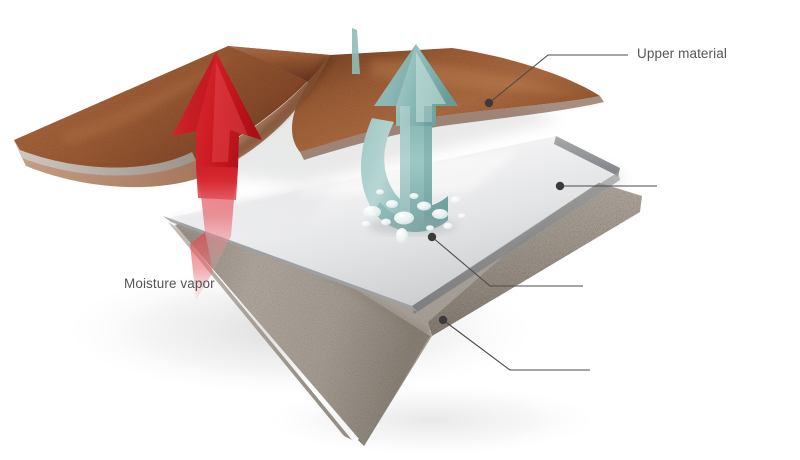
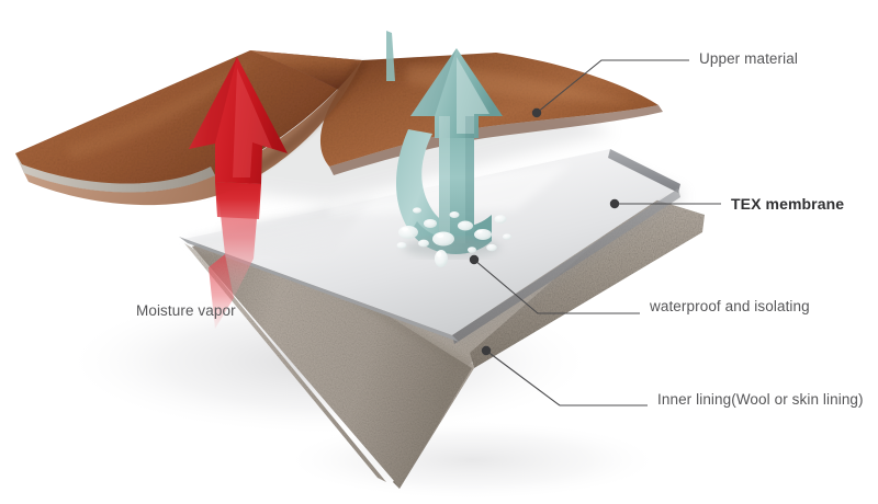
  Upper material
+ TEX membrane
+ waterproof and isolating
+ Inner lining(Wool or skin lining)
  Moisture vapor
